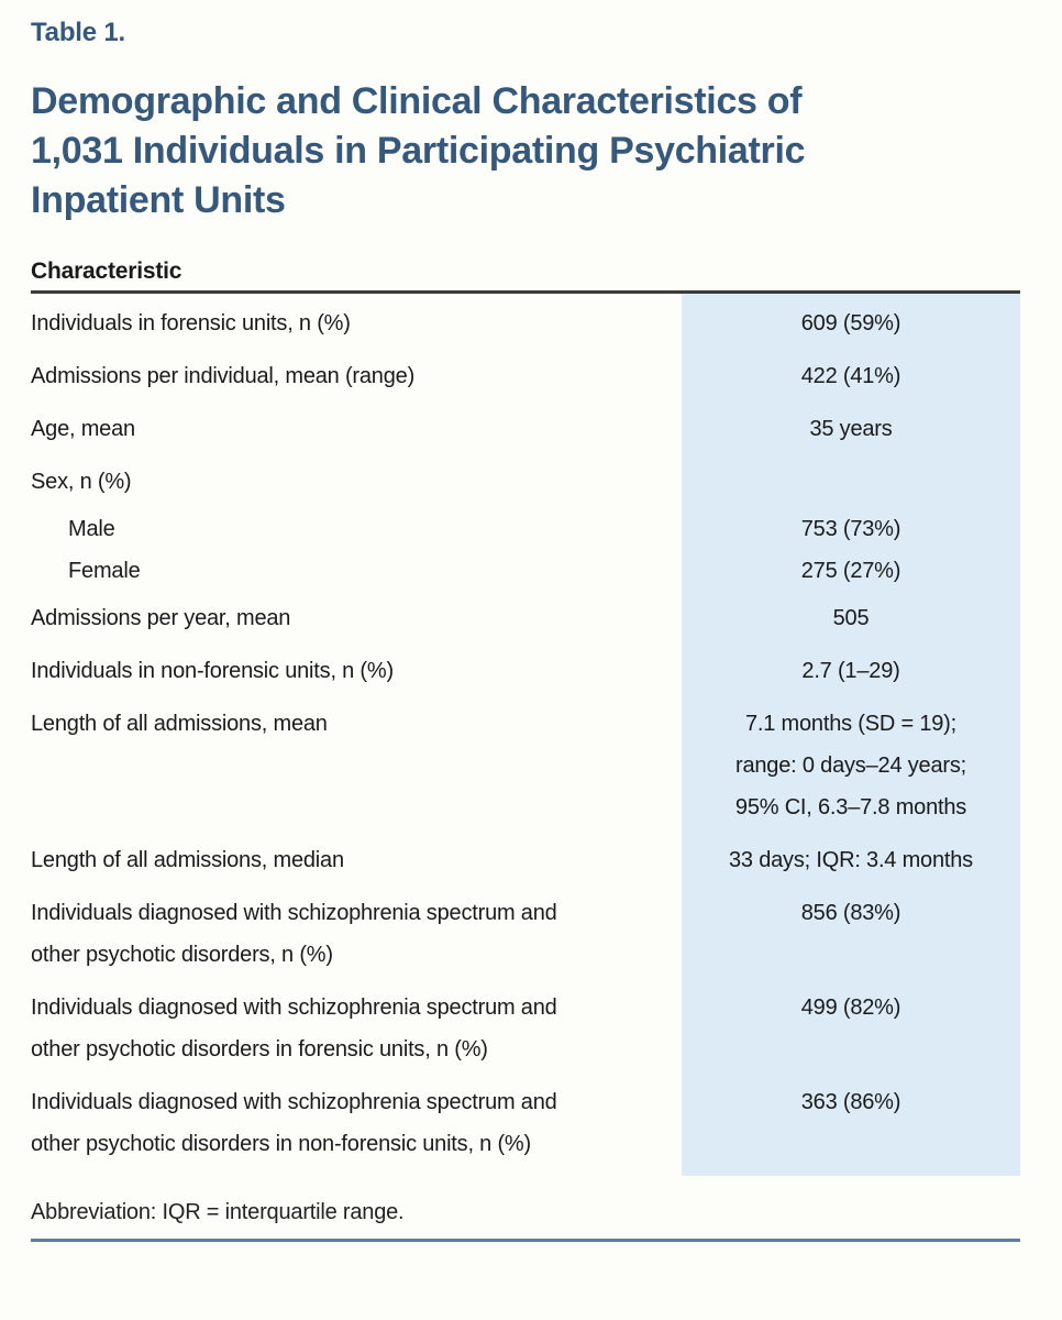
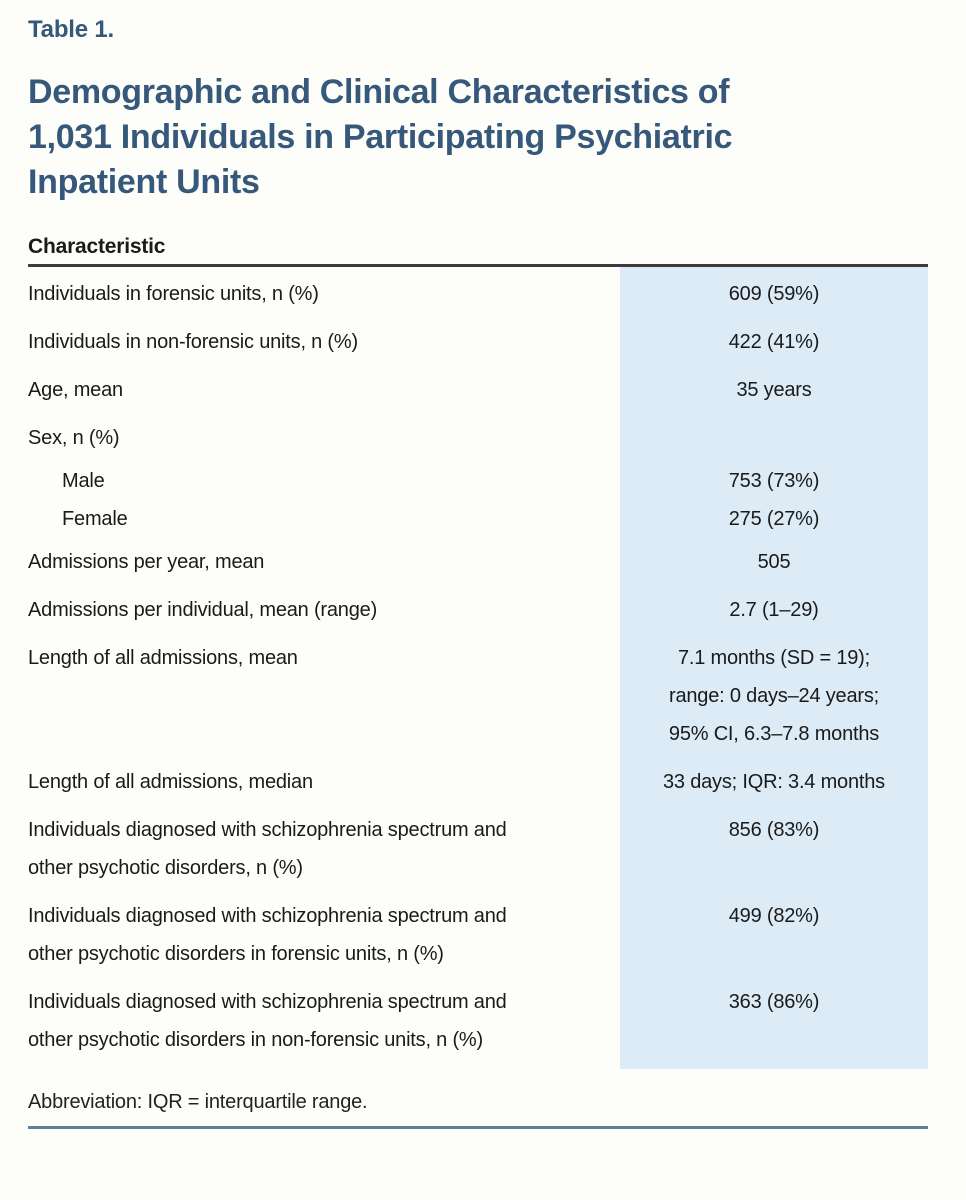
  Table 1.
  Demographic and Clinical Characteristics of
  1,031 Individuals in Participating Psychiatric
  Inpatient Units
  Characteristic
  Individuals in forensic units, n (%)
  609 (59%)
- Admissions per individual, mean (range)
+ Individuals in non-forensic units, n (%)
  422 (41%)
  Age, mean
  35 years
  Sex, n (%)
  Male
  753 (73%)
  Female
  275 (27%)
  Admissions per year, mean
  505
- Individuals in non-forensic units, n (%)
+ Admissions per individual, mean (range)
  2.7 (1–29)
  Length of all admissions, mean
  7.1 months (SD = 19);
  range: 0 days–24 years;
  95% CI, 6.3–7.8 months
  Length of all admissions, median
  33 days; IQR: 3.4 months
  Individuals diagnosed with schizophrenia spectrum and
  other psychotic disorders, n (%)
  856 (83%)
  Individuals diagnosed with schizophrenia spectrum and
  other psychotic disorders in forensic units, n (%)
  499 (82%)
  Individuals diagnosed with schizophrenia spectrum and
  other psychotic disorders in non-forensic units, n (%)
  363 (86%)
  Abbreviation: IQR = interquartile range.
